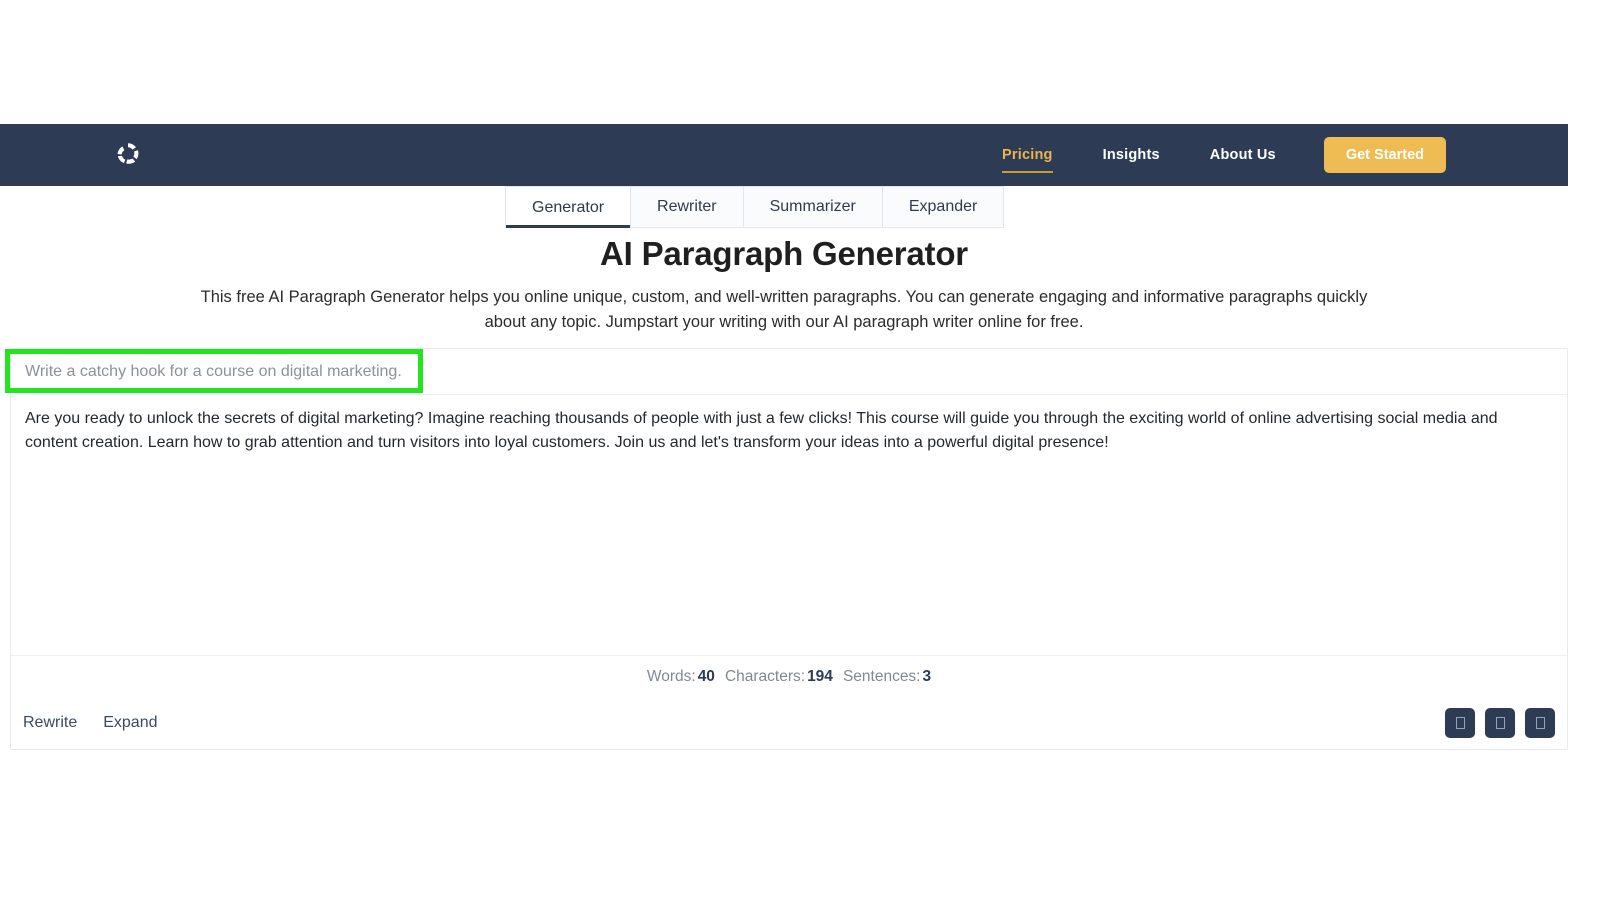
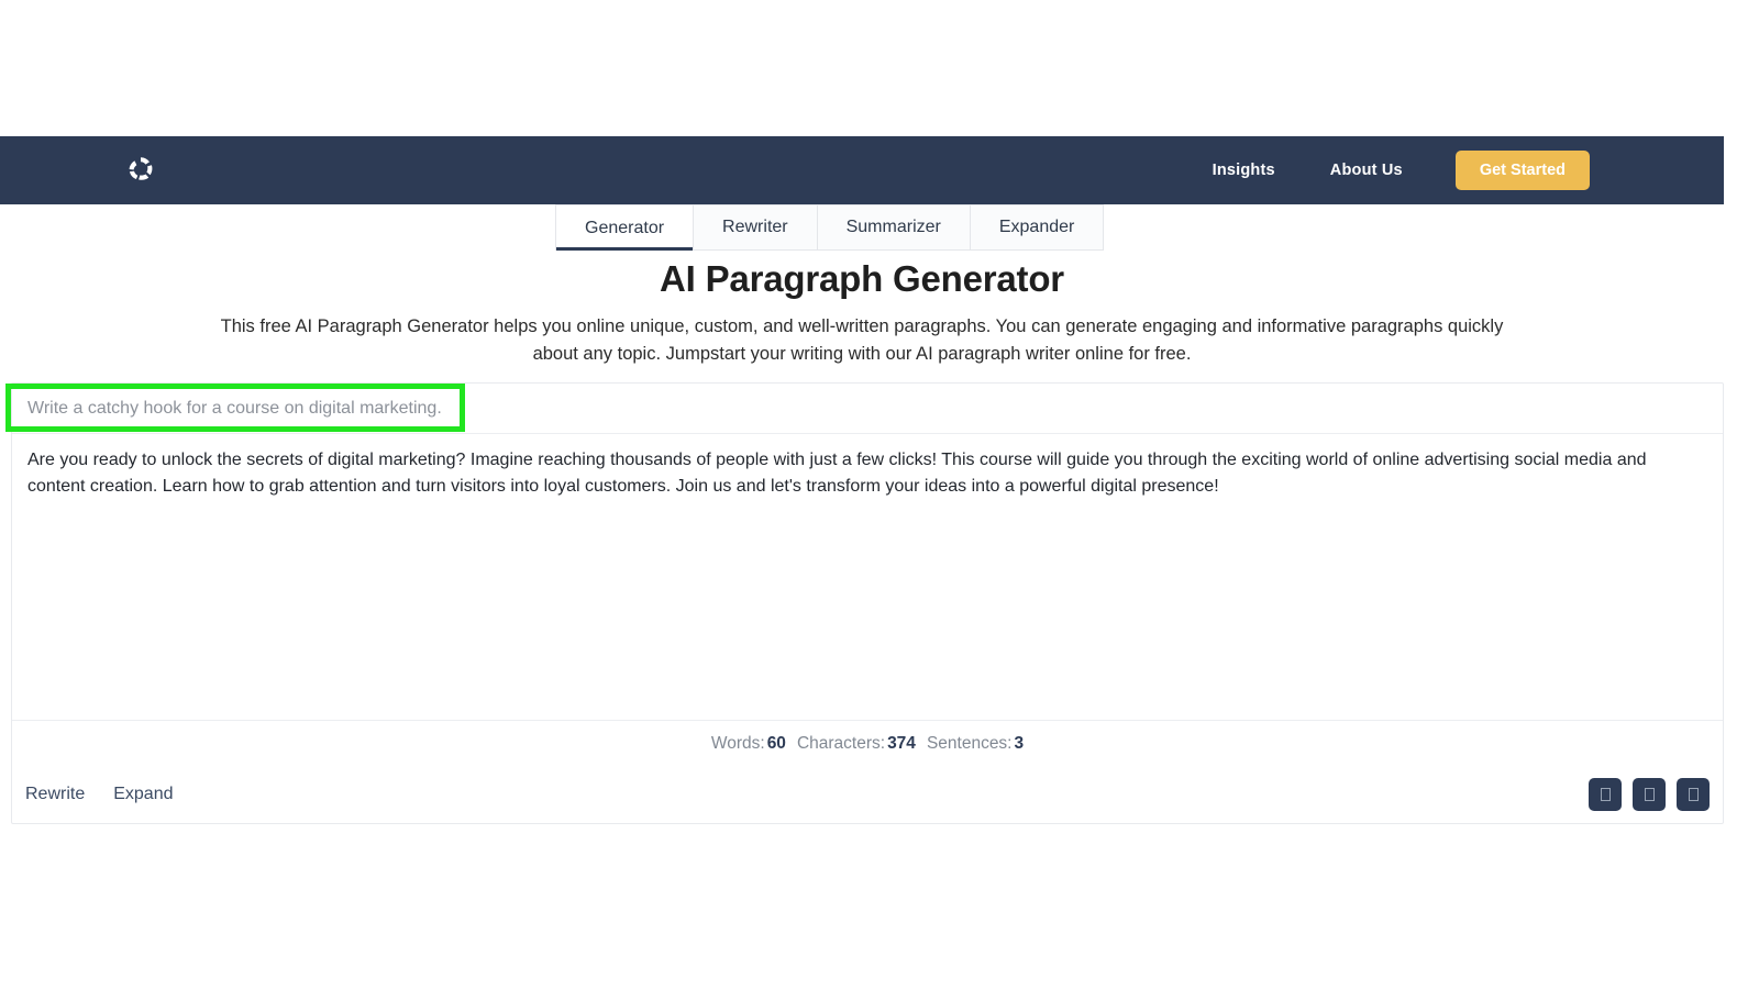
- Pricing
  Insights
  About Us
  Get Started
  Generator
  Rewriter
  Summarizer
  Expander
  AI Paragraph Generator
  This free AI Paragraph Generator helps you online unique, custom, and well-written paragraphs. You can generate engaging and informative paragraphs quickly about any topic. Jumpstart your writing with our AI paragraph writer online for free.
  Write a catchy hook for a course on digital marketing.
- Words:40
+ Words:60
- Characters:194
+ Characters:374
  Sentences:3
  Rewrite
  Expand
